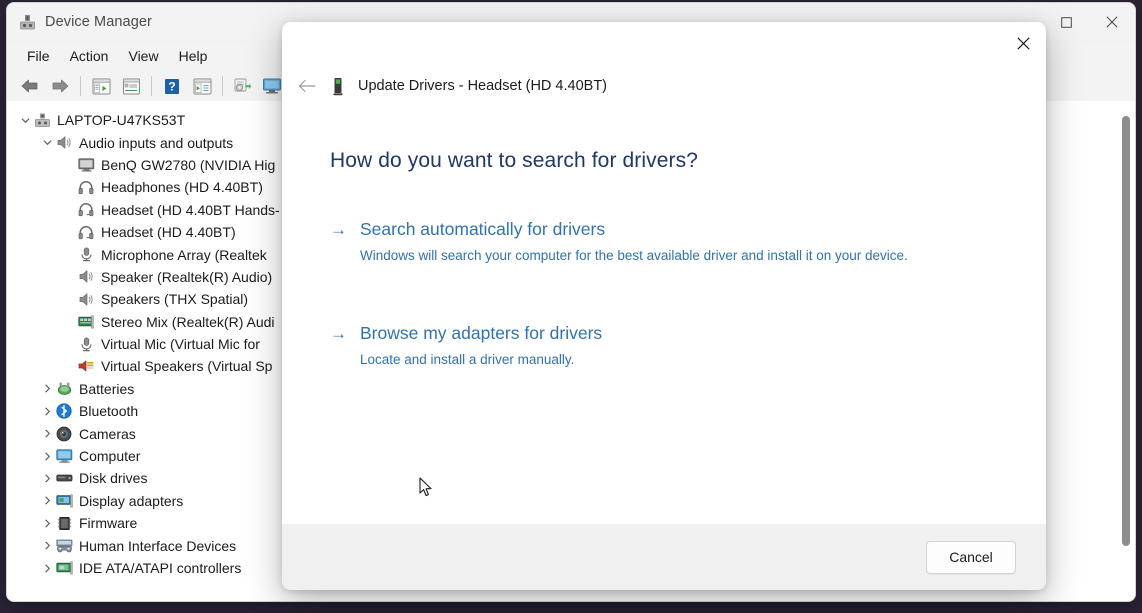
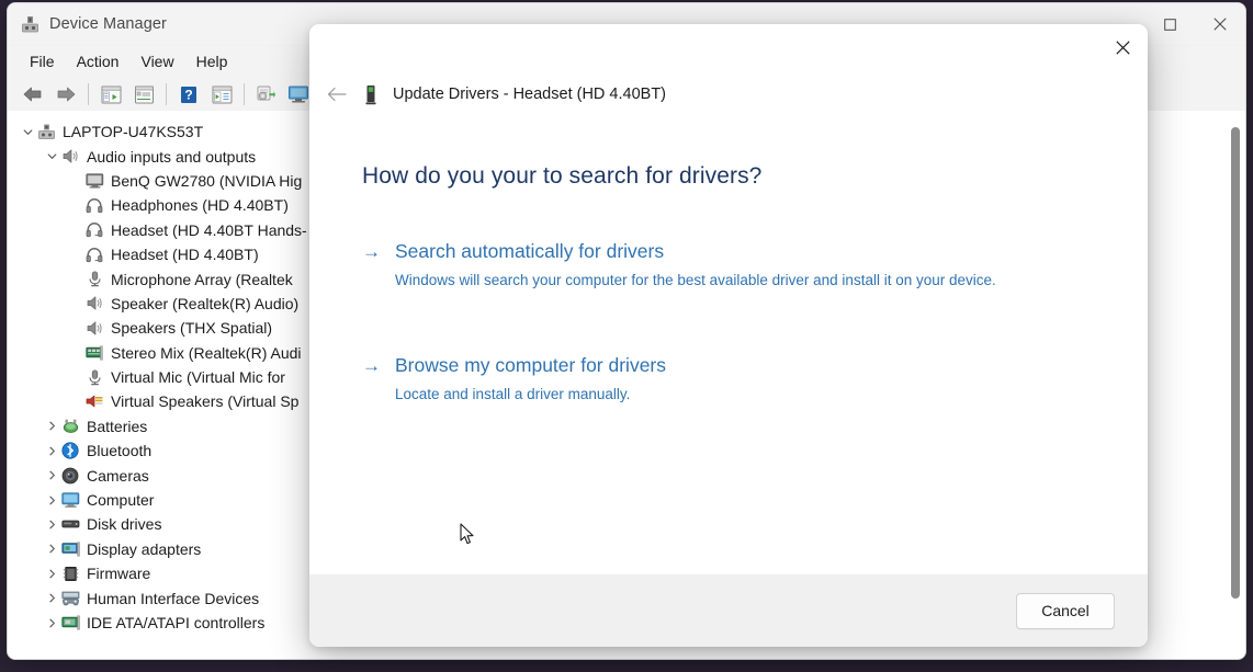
  Device Manager
  File
  Action
  View
  Help
  ?
  LAPTOP-U47KS53T
  Audio inputs and outputs
  BenQ GW2780 (NVIDIA Hig
  Headphones (HD 4.40BT)
  Headset (HD 4.40BT Hands-
  Headset (HD 4.40BT)
  Microphone Array (Realtek
  Speaker (Realtek(R) Audio)
  Speakers (THX Spatial)
  Stereo Mix (Realtek(R) Audi
  Virtual Mic (Virtual Mic for
  Virtual Speakers (Virtual Sp
  Batteries
  Bluetooth
  Cameras
  Computer
  Disk drives
  Display adapters
  Firmware
  Human Interface Devices
  IDE ATA/ATAPI controllers
  Update Drivers - Headset (HD 4.40BT)
- How do you want to search for drivers?
+ How do you your to search for drivers?
  →
  Search automatically for drivers
  Windows will search your computer for the best available driver and install it on your device.
  →
- Browse my adapters for drivers
+ Browse my computer for drivers
  Locate and install a driver manually.
  Cancel
